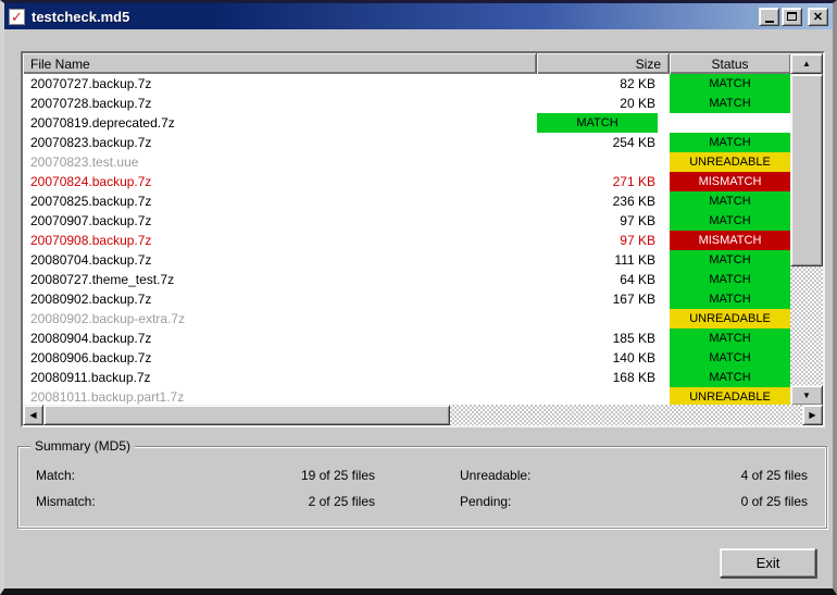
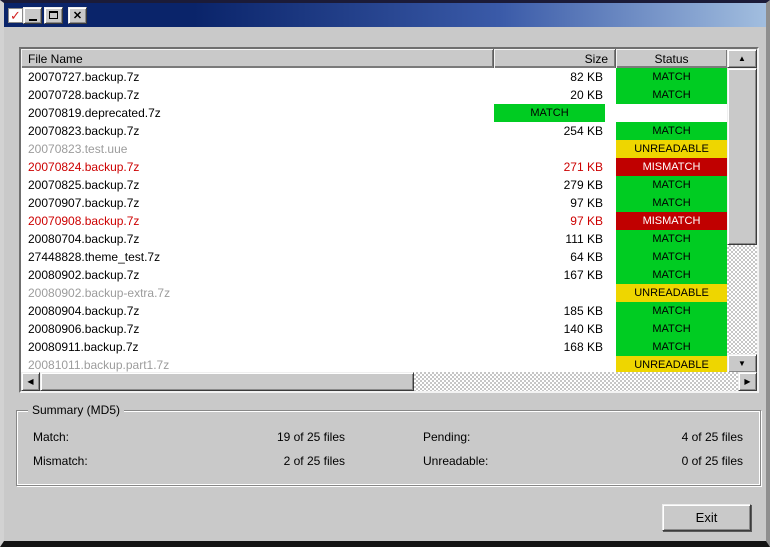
  ✓
- testcheck.md5
  ✕
  File Name
  Size
  Status
  20070727.backup.7z
  82 KB
  MATCH
  20070728.backup.7z
  20 KB
  MATCH
  20070819.deprecated.7z
  MATCH
  20070823.backup.7z
  254 KB
  MATCH
  20070823.test.uue
  UNREADABLE
  20070824.backup.7z
  271 KB
  MISMATCH
  20070825.backup.7z
- 236 KB
+ 279 KB
  MATCH
  20070907.backup.7z
  97 KB
  MATCH
  20070908.backup.7z
  97 KB
  MISMATCH
  20080704.backup.7z
  111 KB
  MATCH
- 20080727.theme_test.7z
+ 27448828.theme_test.7z
  64 KB
  MATCH
  20080902.backup.7z
  167 KB
  MATCH
  20080902.backup-extra.7z
  UNREADABLE
  20080904.backup.7z
  185 KB
  MATCH
  20080906.backup.7z
  140 KB
  MATCH
  20080911.backup.7z
  168 KB
  MATCH
  20081011.backup.part1.7z
  UNREADABLE
  ▲
  ▼
  ◀
  ▶
  Summary (MD5)
  Match:
  19 of 25 files
- Unreadable:
+ Pending:
  4 of 25 files
  Mismatch:
  2 of 25 files
- Pending:
+ Unreadable:
  0 of 25 files
  Exit
